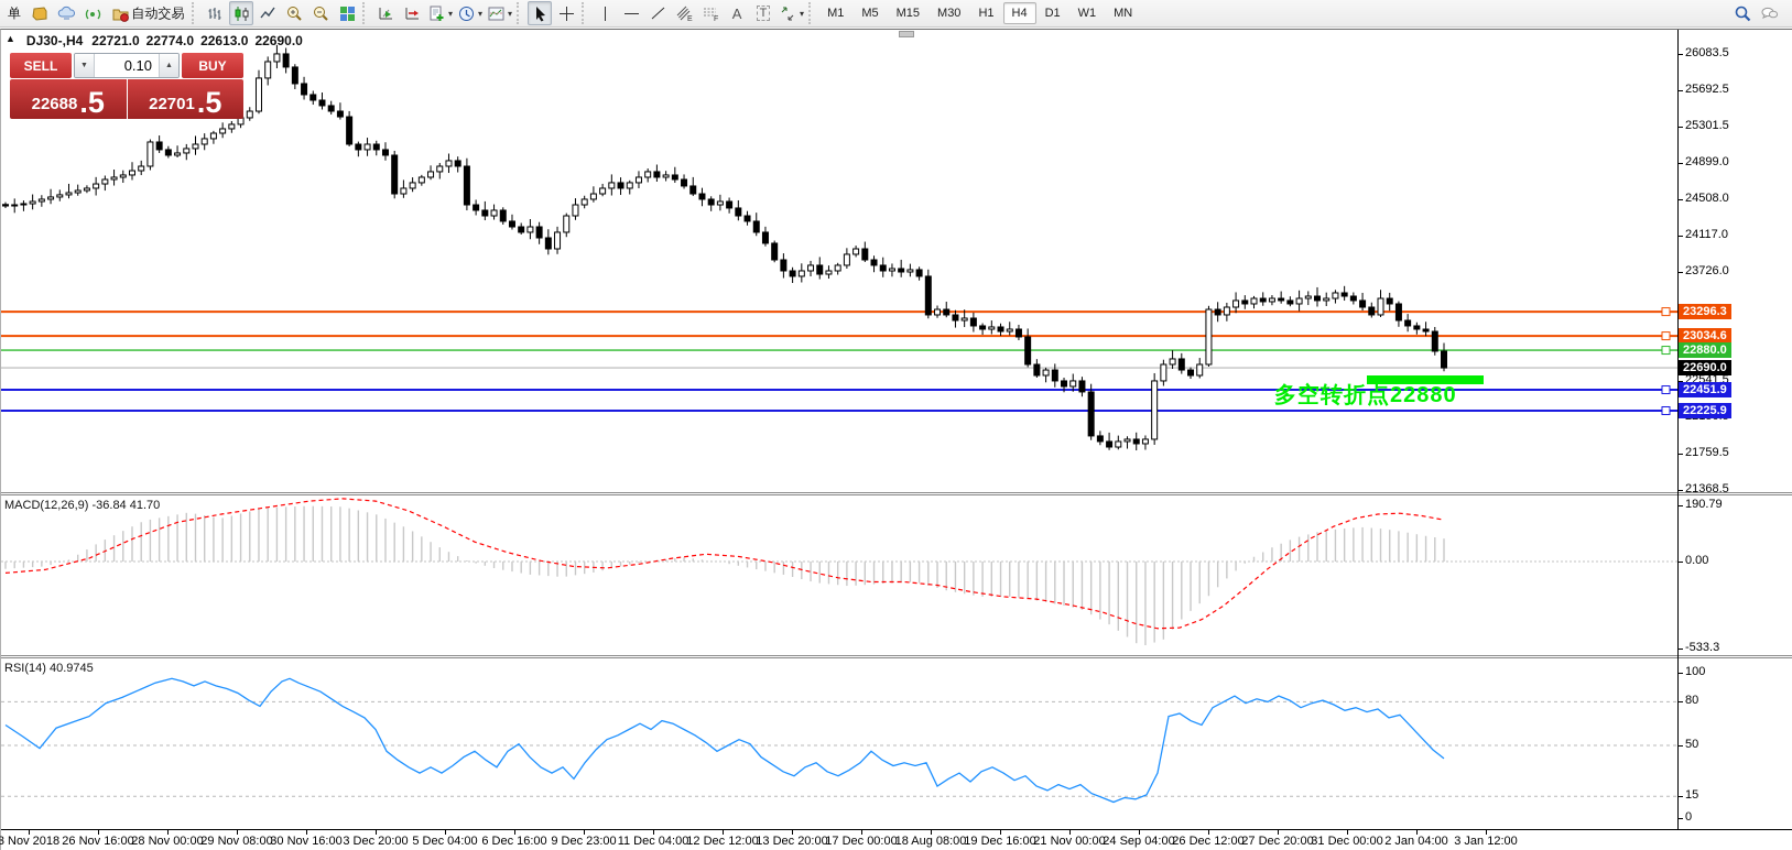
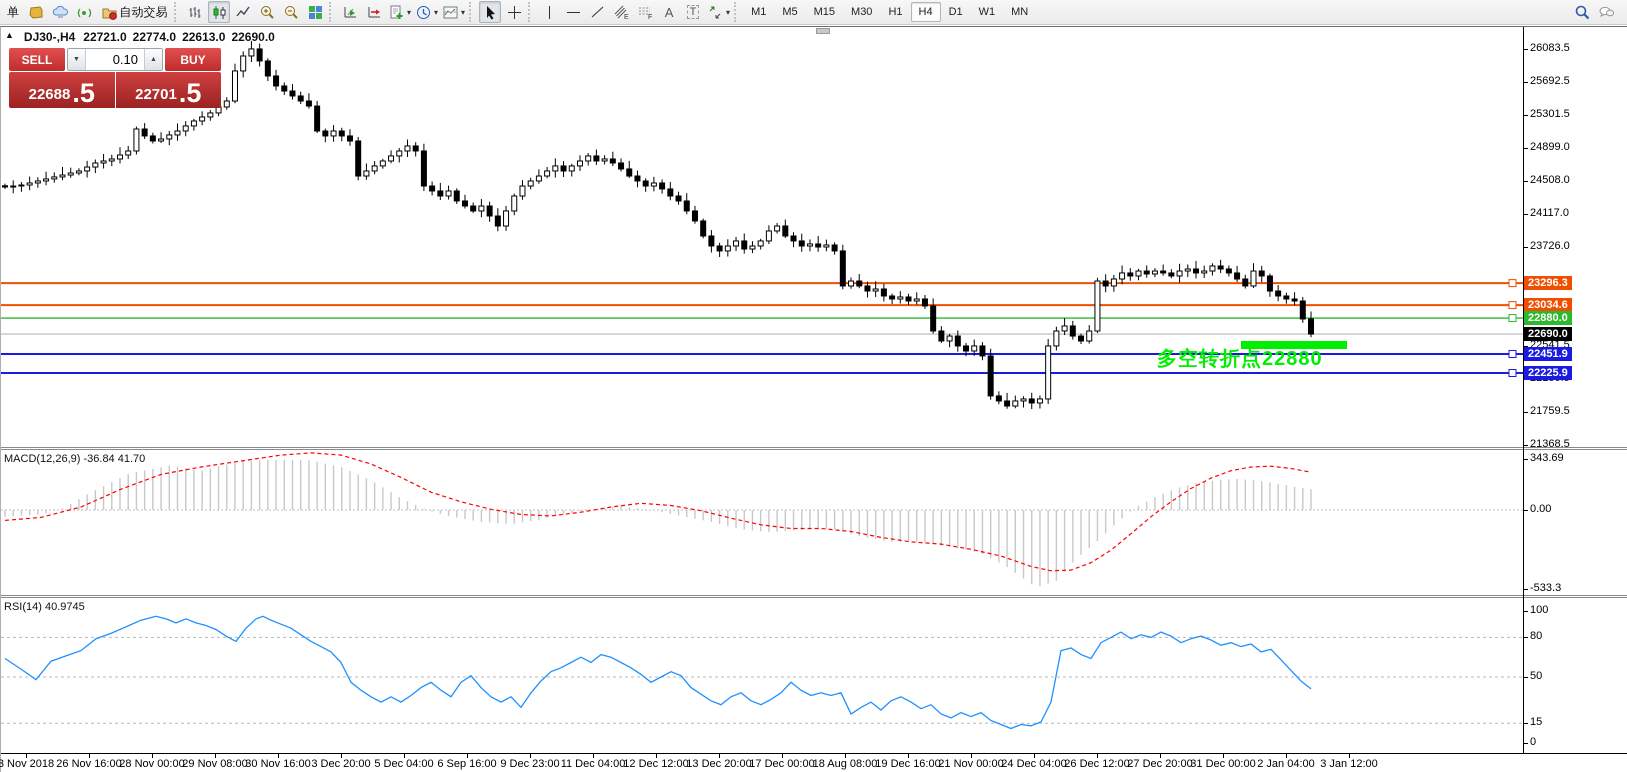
  单
  自动交易
  ▾
  ▾
  ▾
  A
  T
  ▾
  M1
  M5
  M15
  M30
  H1
  H4
  D1
  W1
  MN
  ▲
  DJ30-,H4
  22721.0
  22774.0
  22613.0
  22690.0
  SELL
  0.10
  BUY
  22688
  .5
  22701
  .5
  多空转折点22880
  MACD(12,26,9) -36.84 41.70
  RSI(14) 40.9745
  26083.5
  25692.5
  25301.5
  24899.0
  24508.0
  24117.0
  23726.0
  22541.5
  21759.5
  21368.5
  23296.3
  23034.6
  22880.0
  22451.9
  22225.9
  22690.0
- 190.79
+ 343.69
  0.00
  -533.3
  100
  80
  50
  15
  0
  3 Nov 2018
  26 Nov 16:00
  28 Nov 00:00
  29 Nov 08:00
  30 Nov 16:00
  3 Dec 20:00
  5 Dec 04:00
- 6 Dec 16:00
+ 6 Sep 16:00
  9 Dec 23:00
  11 Dec 04:00
  12 Dec 12:00
  13 Dec 20:00
  17 Dec 00:00
  18 Aug 08:00
  19 Dec 16:00
  21 Nov 00:00
- 24 Sep 04:00
+ 24 Dec 04:00
  26 Dec 12:00
  27 Dec 20:00
  31 Dec 00:00
  2 Jan 04:00
  3 Jan 12:00
